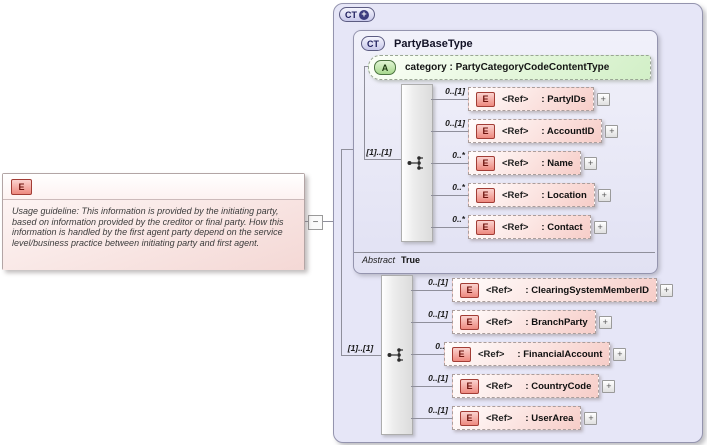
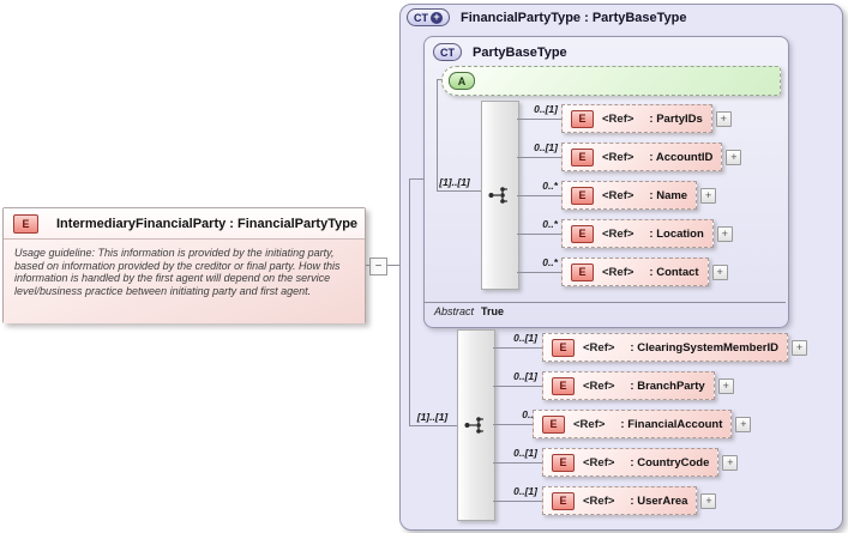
  CT
  +
+ FinancialPartyType : PartyBaseType
  CT
  PartyBaseType
  −
  [1]..[1]
  A
- category : PartyCategoryCodeContentType
  0..[1]
  0..[1]
  0..*
  0..*
  0..*
  E
  <Ref>
  : PartyIDs
  +
  E
  <Ref>
  : AccountID
  +
  E
  <Ref>
  : Name
  +
  E
  <Ref>
  : Location
  +
  E
  <Ref>
  : Contact
  +
  Abstract
  True
  [1]..[1]
  0..[1]
  0..[1]
  0..[1]
  0..[1]
  E
  <Ref>
  : ClearingSystemMemberID
  +
  E
  <Ref>
  : BranchParty
  +
  E
  <Ref>
  : FinancialAccount
  +
  E
  <Ref>
  : CountryCode
  +
  E
  <Ref>
  : UserArea
  +
  E
+ IntermediaryFinancialParty : FinancialPartyType
- Usage guideline: This information is provided by the initiating party, based on information provided by the creditor or final party. How this information is handled by the first agent party depend on the service level/business practice between initiating party and first agent.
+ Usage guideline: This information is provided by the initiating party, based on information provided by the creditor or final party. How this information is handled by the first agent will depend on the service level/business practice between initiating party and first agent.
